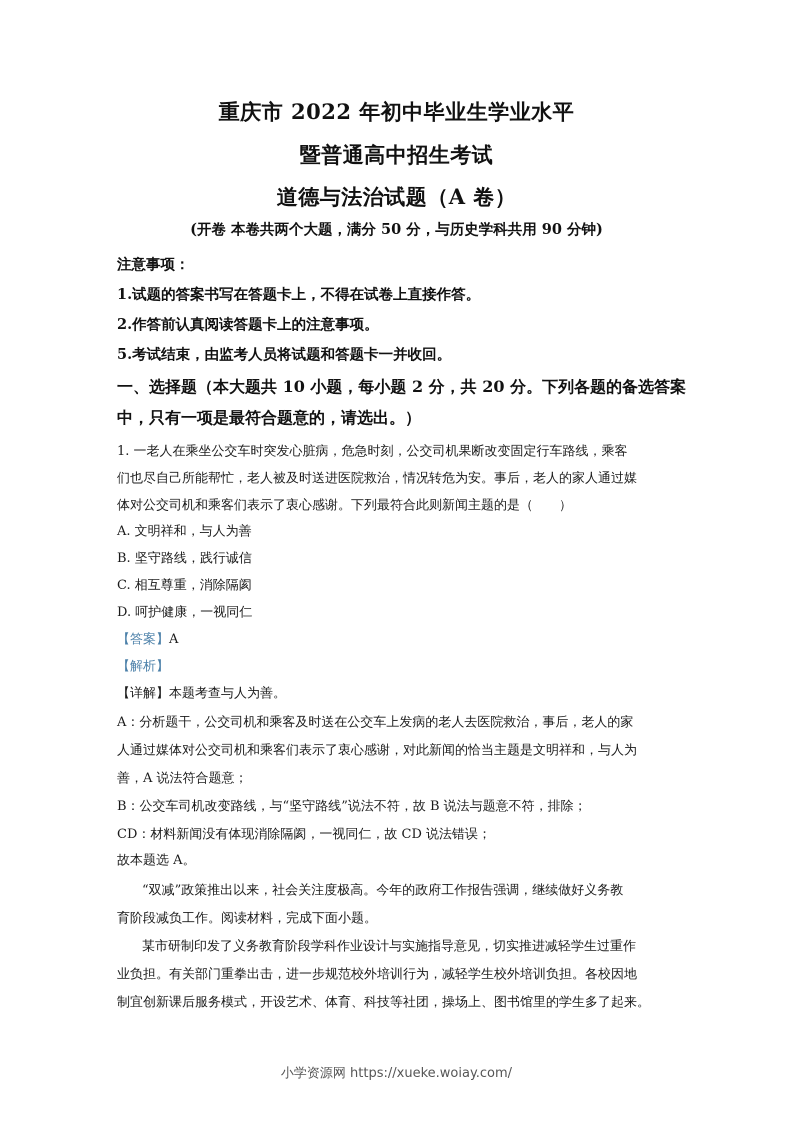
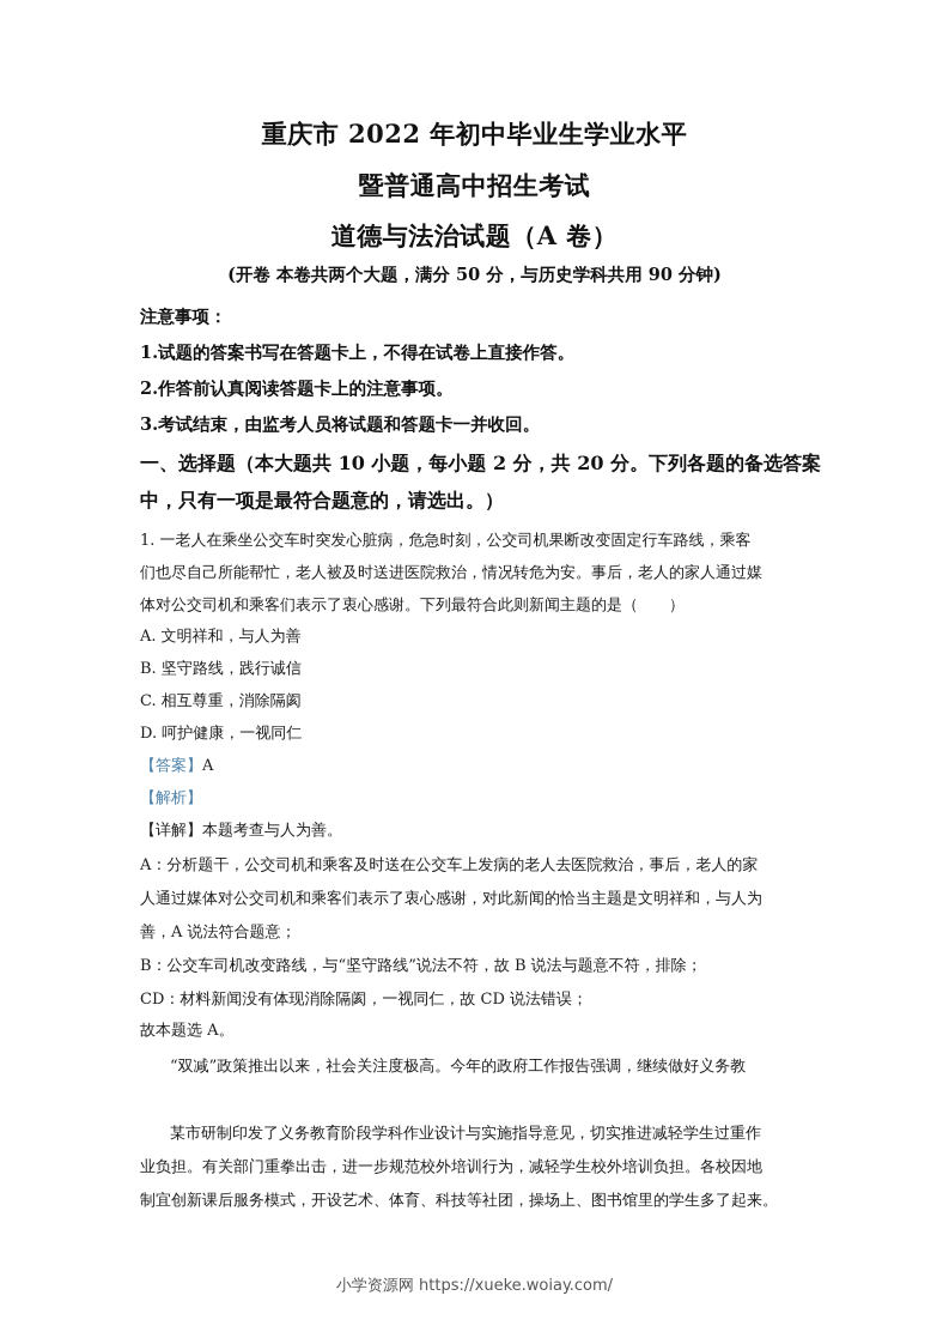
  重庆市 2022 年初中毕业生学业水平
  暨普通高中招生考试
  道德与法治试题（A 卷）
  (开卷 本卷共两个大题，满分 50 分，与历史学科共用 90 分钟)
  注意事项：
  1.试题的答案书写在答题卡上，不得在试卷上直接作答。
  2.作答前认真阅读答题卡上的注意事项。
- 5.考试结束，由监考人员将试题和答题卡一并收回。
+ 3.考试结束，由监考人员将试题和答题卡一并收回。
  一、选择题（本大题共 10 小题，每小题 2 分，共 20 分。下列各题的备选答案
  中，只有一项是最符合题意的，请选出。）
  1. 一老人在乘坐公交车时突发心脏病，危急时刻，公交司机果断改变固定行车路线，乘客
  们也尽自己所能帮忙，老人被及时送进医院救治，情况转危为安。事后，老人的家人通过媒
  体对公交司机和乘客们表示了衷心感谢。下列最符合此则新闻主题的是（ ）
  A. 文明祥和，与人为善
  B. 坚守路线，践行诚信
  C. 相互尊重，消除隔阂
  D. 呵护健康，一视同仁
  【答案】A
  【解析】
  【详解】本题考查与人为善。
  A：分析题干，公交司机和乘客及时送在公交车上发病的老人去医院救治，事后，老人的家
  人通过媒体对公交司机和乘客们表示了衷心感谢，对此新闻的恰当主题是文明祥和，与人为
  善，A 说法符合题意；
  B：公交车司机改变路线，与“坚守路线”说法不符，故 B 说法与题意不符，排除；
  CD：材料新闻没有体现消除隔阂，一视同仁，故 CD 说法错误；
  故本题选 A。
  “双减”政策推出以来，社会关注度极高。今年的政府工作报告强调，继续做好义务教
- 育阶段减负工作。阅读材料，完成下面小题。
  某市研制印发了义务教育阶段学科作业设计与实施指导意见，切实推进减轻学生过重作
  业负担。有关部门重拳出击，进一步规范校外培训行为，减轻学生校外培训负担。各校因地
  制宜创新课后服务模式，开设艺术、体育、科技等社团，操场上、图书馆里的学生多了起来。
  小学资源网 https://xueke.woiay.com/
